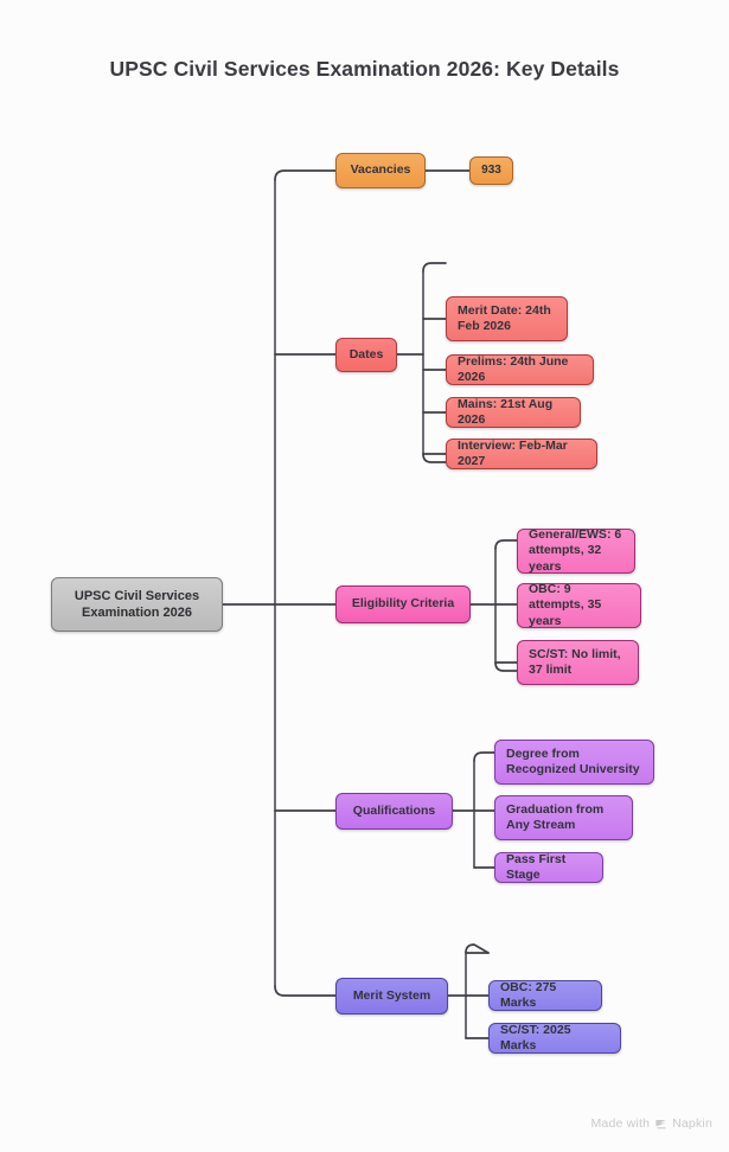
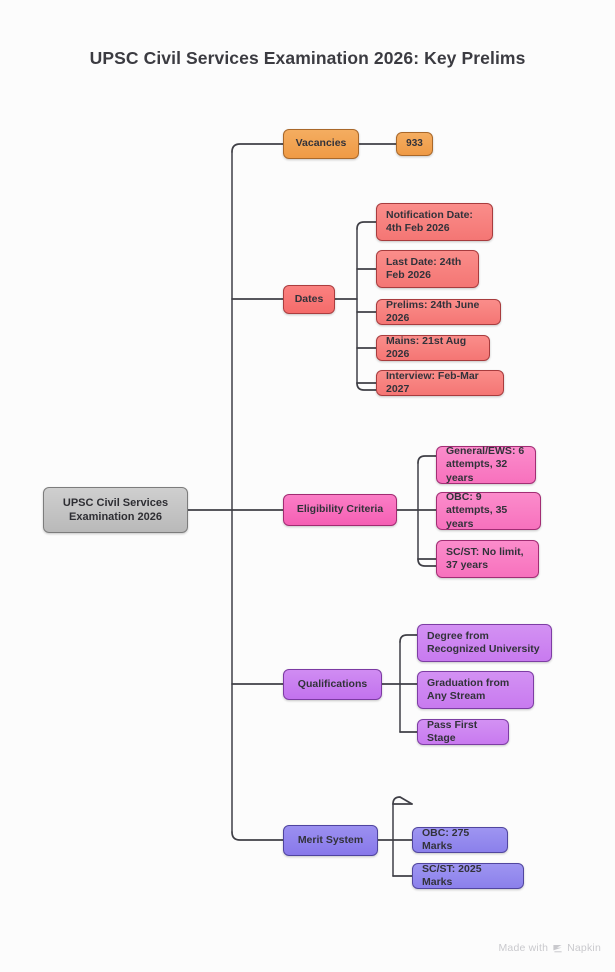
- UPSC Civil Services Examination 2026: Key Details
+ UPSC Civil Services Examination 2026: Key Prelims
  UPSC Civil Services Examination 2026
  Vacancies
  933
  Dates
+ Notification Date: 4th Feb 2026
- Merit Date: 24th Feb 2026
+ Last Date: 24th Feb 2026
  Prelims: 24th June 2026
  Mains: 21st Aug 2026
  Interview: Feb-Mar 2027
  Eligibility Criteria
  General/EWS: 6 attempts, 32 years
  OBC: 9 attempts, 35 years
- SC/ST: No limit, 37 limit
+ SC/ST: No limit, 37 years
  Qualifications
  Degree from Recognized University
  Graduation from Any Stream
  Pass First Stage
  Merit System
  OBC: 275 Marks
  SC/ST: 2025 Marks
  Made with
  Napkin
